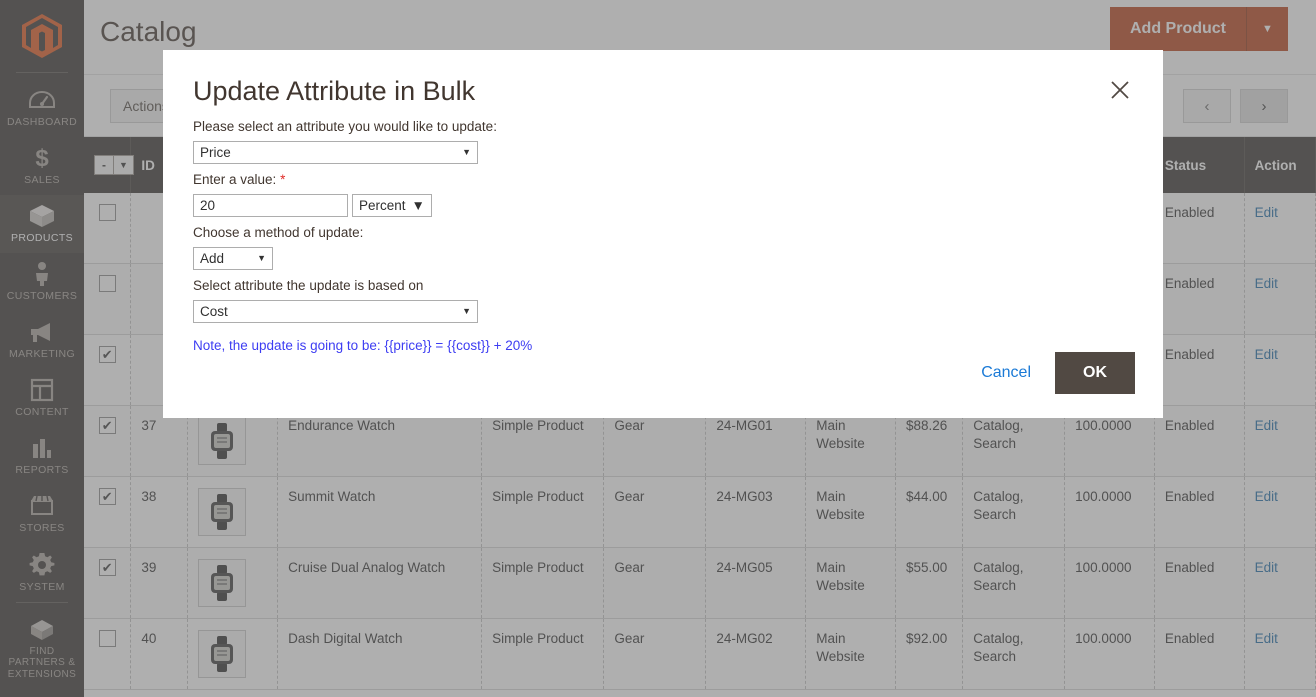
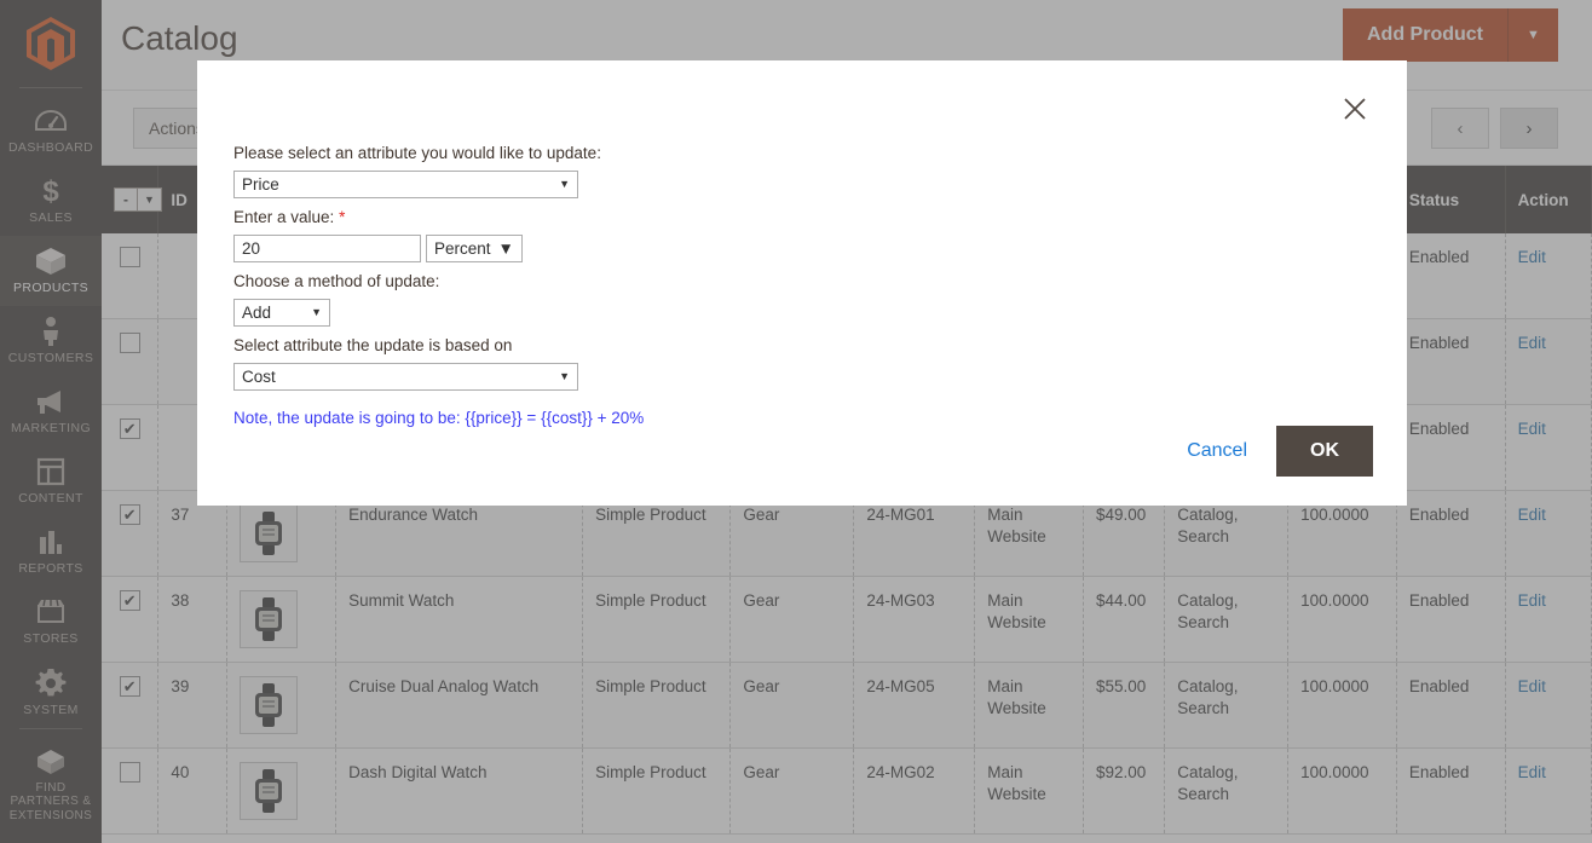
  DASHBOARD
  $
  SALES
  PRODUCTS
  CUSTOMERS
  MARKETING
  CONTENT
  REPORTS
  STORES
  SYSTEM
  FIND PARTNERS & EXTENSIONS
  Catalog
  Add Product
  ▼
  Action
  ‹
  ›
  											Enabled	Edit
  											Enabled	Edit
  											Enabled	Edit
- 	37		Endurance Watch	Simple Product	Gear	24-MG01	Main Website	$88.26	Catalog, Search	100.0000	Enabled	Edit
+ 	37		Endurance Watch	Simple Product	Gear	24-MG01	Main Website	$49.00	Catalog, Search	100.0000	Enabled	Edit
  	38		Summit Watch	Simple Product	Gear	24-MG03	Main Website	$44.00	Catalog, Search	100.0000	Enabled	Edit
  	39		Cruise Dual Analog Watch	Simple Product	Gear	24-MG05	Main Website	$55.00	Catalog, Search	100.0000	Enabled	Edit
  	40		Dash Digital Watch	Simple Product	Gear	24-MG02	Main Website	$92.00	Catalog, Search	100.0000	Enabled	Edit
- Update Attribute in Bulk
  Please select an attribute you would like to update:
  Price
  ▼
  Enter a value: *
  20
  Percent
  ▼
  Choose a method of update:
  Add
  ▼
  Select attribute the update is based on
  Cost
  ▼
  Note, the update is going to be: {{price}} = {{cost}} + 20%
  Cancel
  OK
